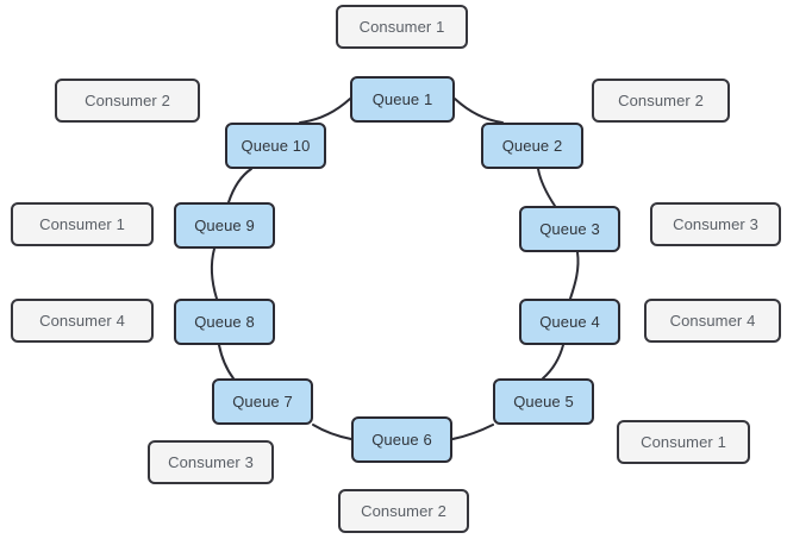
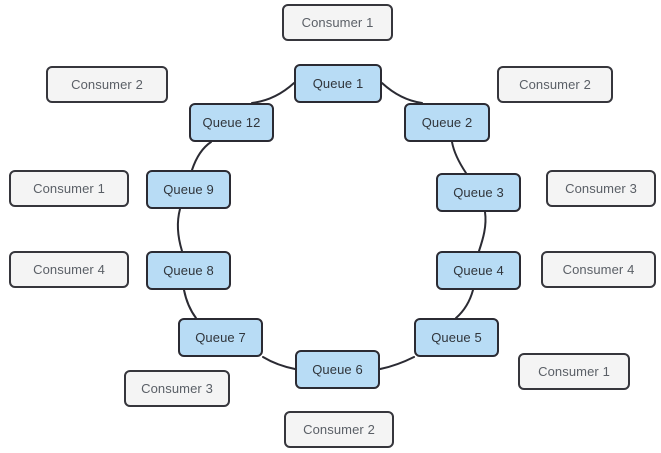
  Consumer 1
  Consumer 2
  Consumer 2
  Consumer 1
  Consumer 3
  Consumer 4
  Consumer 4
  Consumer 1
  Consumer 3
  Consumer 2
  Queue 1
  Queue 2
  Queue 3
  Queue 4
  Queue 5
  Queue 6
  Queue 7
  Queue 8
  Queue 9
- Queue 10
+ Queue 12
